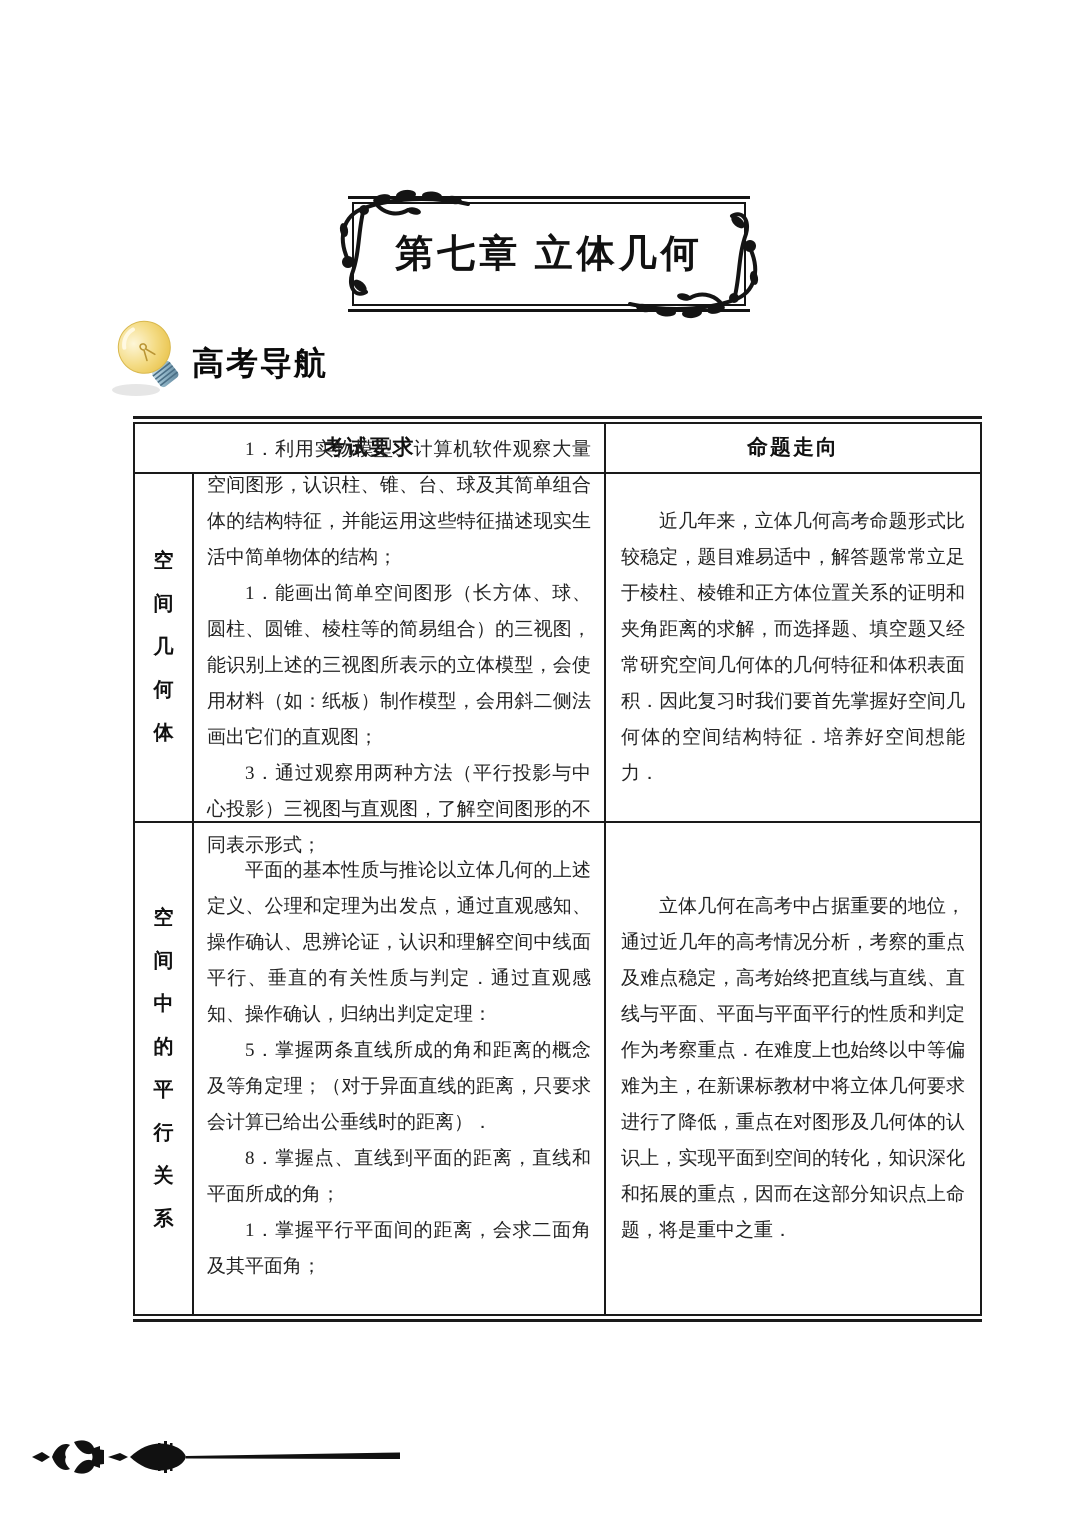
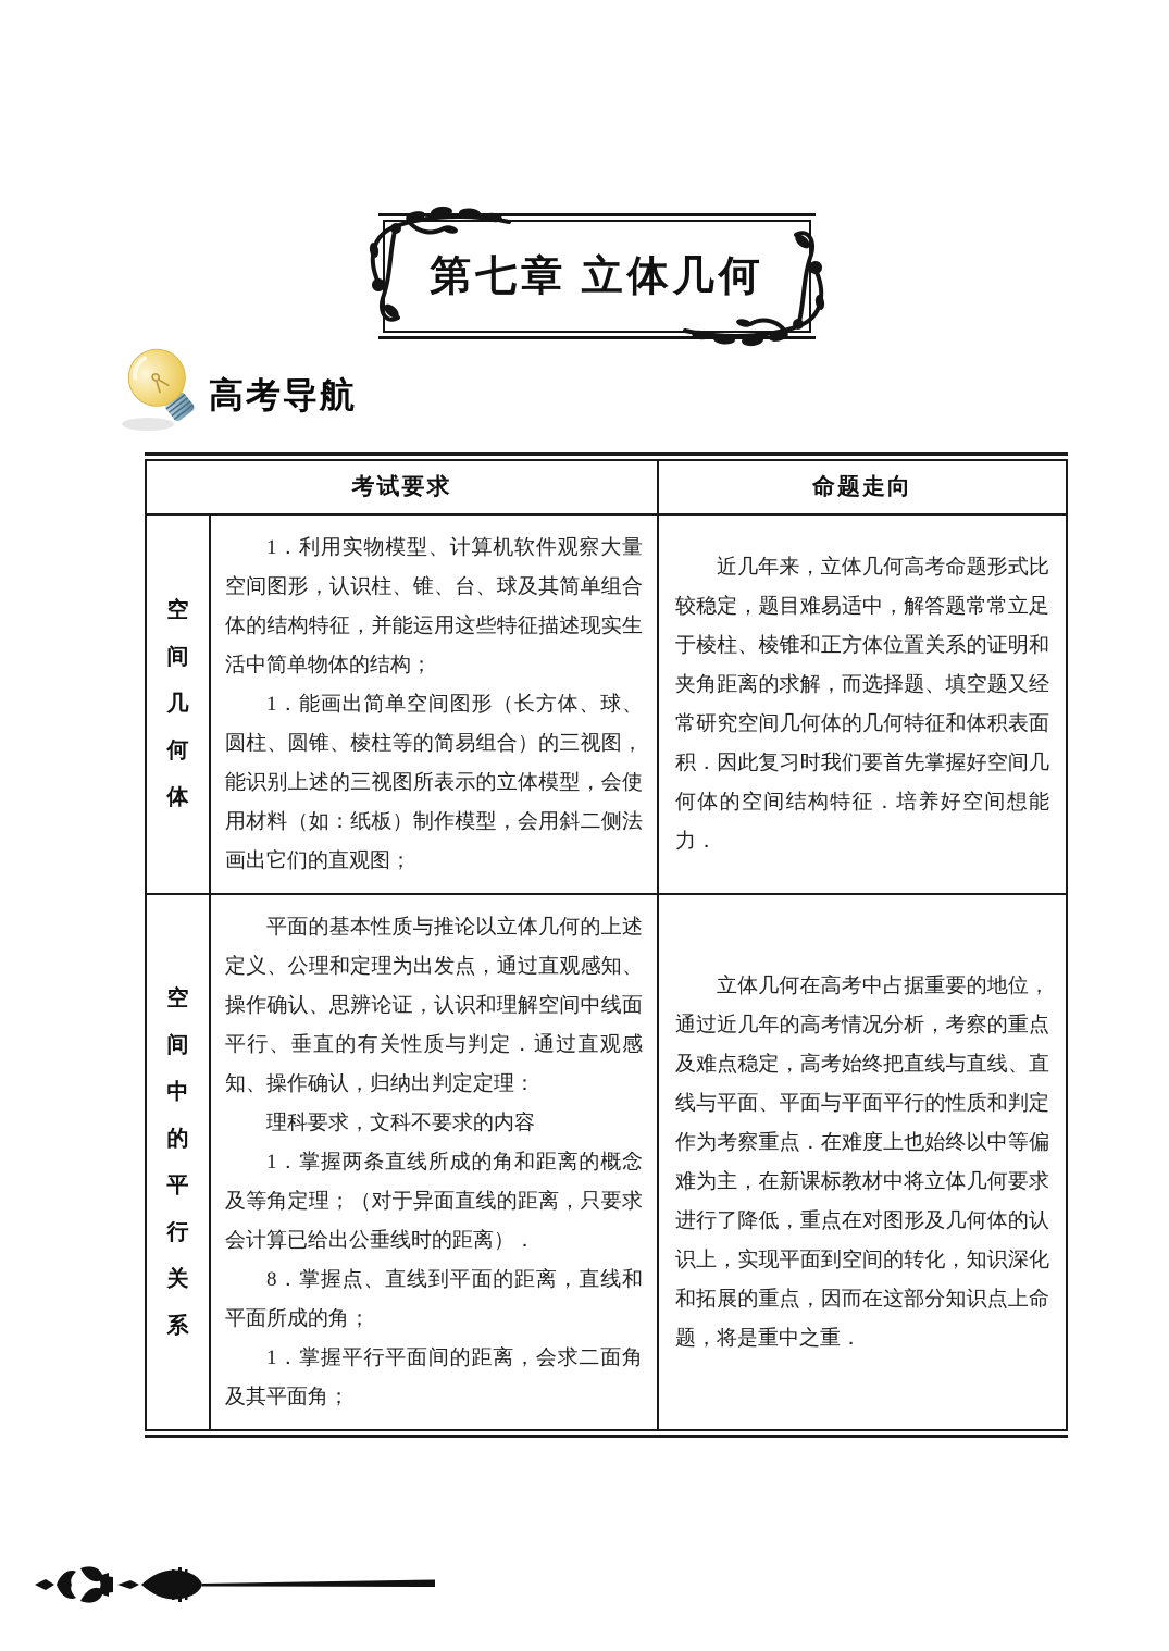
  第七章 立体几何
  高考导航
  考试要求
  命题走向
  空间几何体
  1．利用实物模型、计算机软件观察大量空间图形，认识柱、锥、台、球及其简单组合体的结构特征，并能运用这些特征描述现实生活中简单物体的结构；
  1．能画出简单空间图形（长方体、球、圆柱、圆锥、棱柱等的简易组合）的三视图，能识别上述的三视图所表示的立体模型，会使用材料（如：纸板）制作模型，会用斜二侧法画出它们的直观图；
- 3．通过观察用两种方法（平行投影与中心投影）三视图与直观图，了解空间图形的不同表示形式；
  近几年来，立体几何高考命题形式比较稳定，题目难易适中，解答题常常立足于棱柱、棱锥和正方体位置关系的证明和夹角距离的求解，而选择题、填空题又经常研究空间几何体的几何特征和体积表面积．因此复习时我们要首先掌握好空间几何体的空间结构特征．培养好空间想能力．
  空间中的平行关系
  平面的基本性质与推论以立体几何的上述定义、公理和定理为出发点，通过直观感知、操作确认、思辨论证，认识和理解空间中线面平行、垂直的有关性质与判定．通过直观感知、操作确认，归纳出判定定理：
+ 理科要求，文科不要求的内容
- 5．掌握两条直线所成的角和距离的概念及等角定理；（对于异面直线的距离，只要求会计算已给出公垂线时的距离）．
+ 1．掌握两条直线所成的角和距离的概念及等角定理；（对于异面直线的距离，只要求会计算已给出公垂线时的距离）．
  8．掌握点、直线到平面的距离，直线和平面所成的角；
  1．掌握平行平面间的距离，会求二面角及其平面角；
  立体几何在高考中占据重要的地位，通过近几年的高考情况分析，考察的重点及难点稳定，高考始终把直线与直线、直线与平面、平面与平面平行的性质和判定作为考察重点．在难度上也始终以中等偏难为主，在新课标教材中将立体几何要求进行了降低，重点在对图形及几何体的认识上，实现平面到空间的转化，知识深化和拓展的重点，因而在这部分知识点上命题，将是重中之重．
